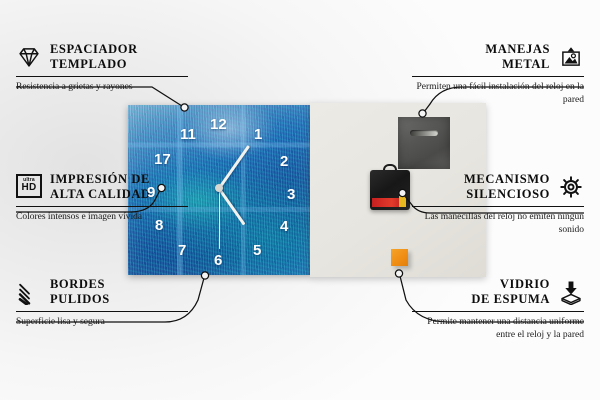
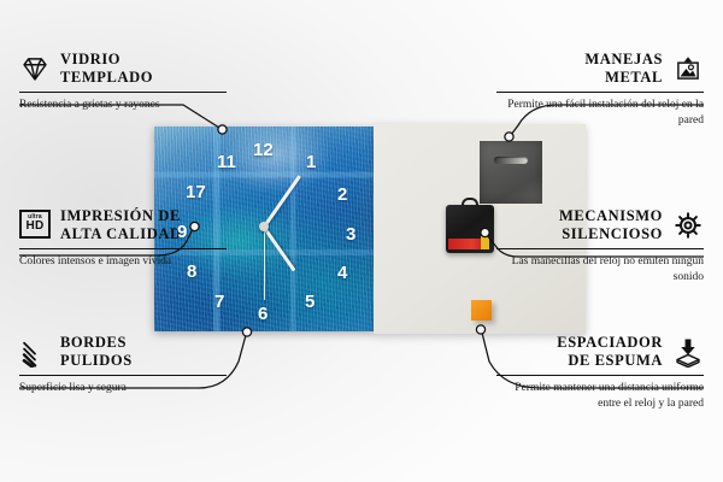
  12
  1
  2
  3
  4
  5
  6
  7
  8
  9
  17
  11
- ESPACIADOR
+ VIDRIO
  TEMPLADO
  Resistencia a grietas y rayones
  HD
  IMPRESIÓN DE
  ALTA CALIDAD
  Colores intensos e imagen vívida
  BORDES
  PULIDOS
  Superficie lisa y segura
  MANEJAS
  METAL
- Permiten una fácil instalación del reloj en la pared
+ Permite una fácil instalación del reloj en la pared
  MECANISMO
  SILENCIOSO
  Las manecillas del reloj no emiten ningún sonido
- VIDRIO
+ ESPACIADOR
  DE ESPUMA
  Permite mantener una distancia uniforme entre el reloj y la pared
